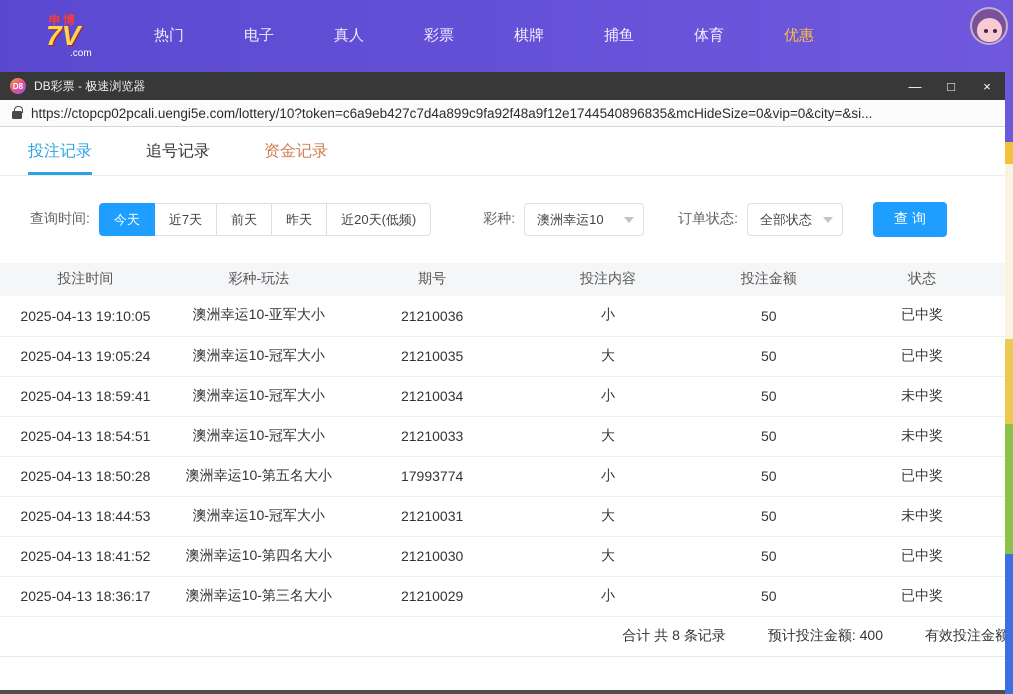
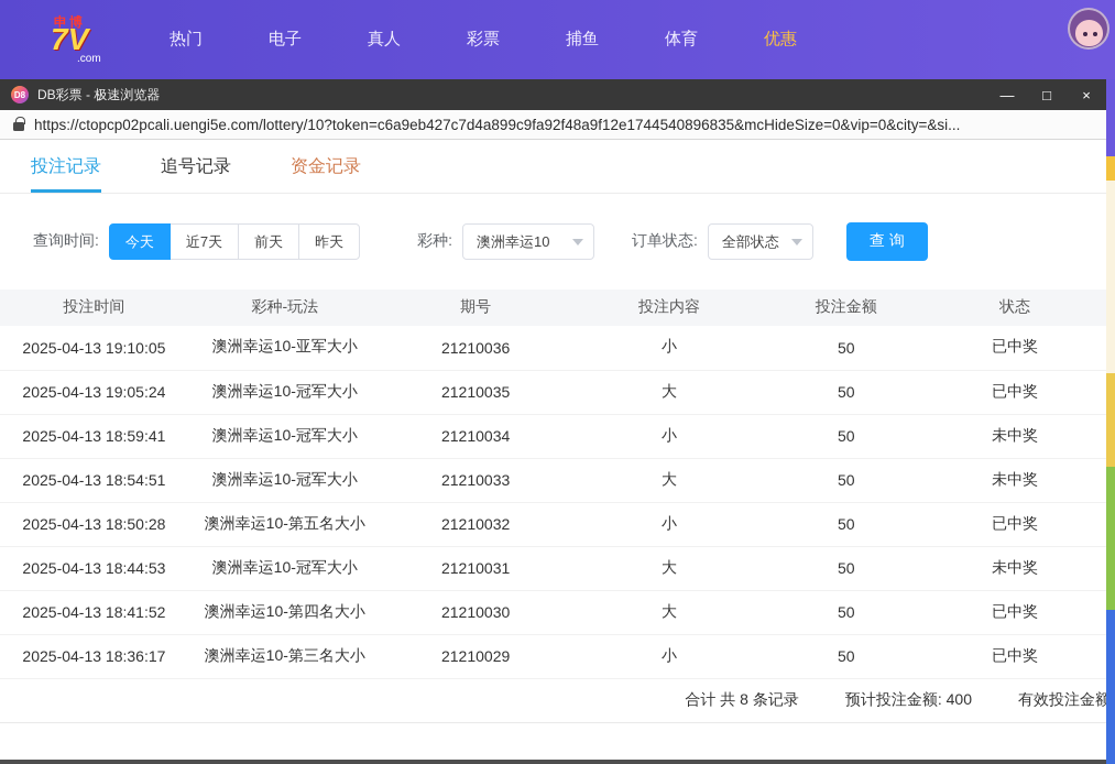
  申博
  7V
  .com
  热门
  电子
  真人
  彩票
- 棋牌
  捕鱼
  体育
  优惠
  D8
  DB彩票 - 极速浏览器
  —
  □
  ×
  https://ctopcp02pcali.uengi5e.com/lottery/10?token=c6a9eb427c7d4a899c9fa92f48a9f12e1744540896835&mcHideSize=0&vip=0&city=&si...
  投注记录
  追号记录
  资金记录
  查询时间:
  今天
  近7天
  前天
  昨天
- 近20天(低频)
  彩种:
  澳洲幸运10
  订单状态:
  全部状态
  查询
  投注时间	彩种-玩法	期号	投注内容	投注金额	状态
  2025-04-13 19:10:05	澳洲幸运10-亚军大小	21210036	小	50	已中奖
  2025-04-13 19:05:24	澳洲幸运10-冠军大小	21210035	大	50	已中奖
  2025-04-13 18:59:41	澳洲幸运10-冠军大小	21210034	小	50	未中奖
  2025-04-13 18:54:51	澳洲幸运10-冠军大小	21210033	大	50	未中奖
- 2025-04-13 18:50:28	澳洲幸运10-第五名大小	17993774	小	50	已中奖
+ 2025-04-13 18:50:28	澳洲幸运10-第五名大小	21210032	小	50	已中奖
  2025-04-13 18:44:53	澳洲幸运10-冠军大小	21210031	大	50	未中奖
  2025-04-13 18:41:52	澳洲幸运10-第四名大小	21210030	大	50	已中奖
  2025-04-13 18:36:17	澳洲幸运10-第三名大小	21210029	小	50	已中奖
  合计 共 8 条记录
  预计投注金额: 400
  有效投注金额
